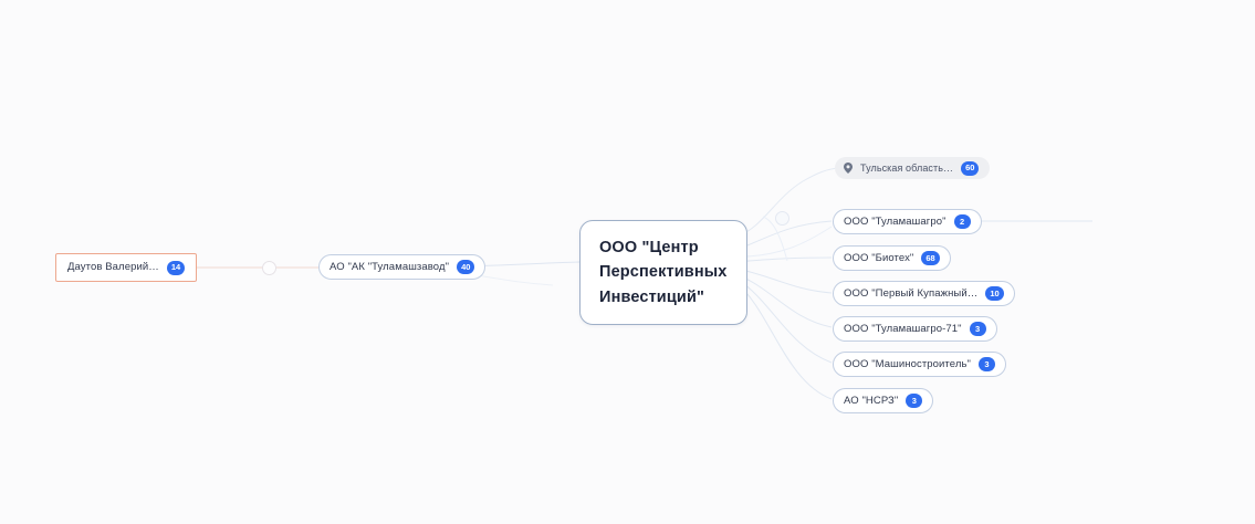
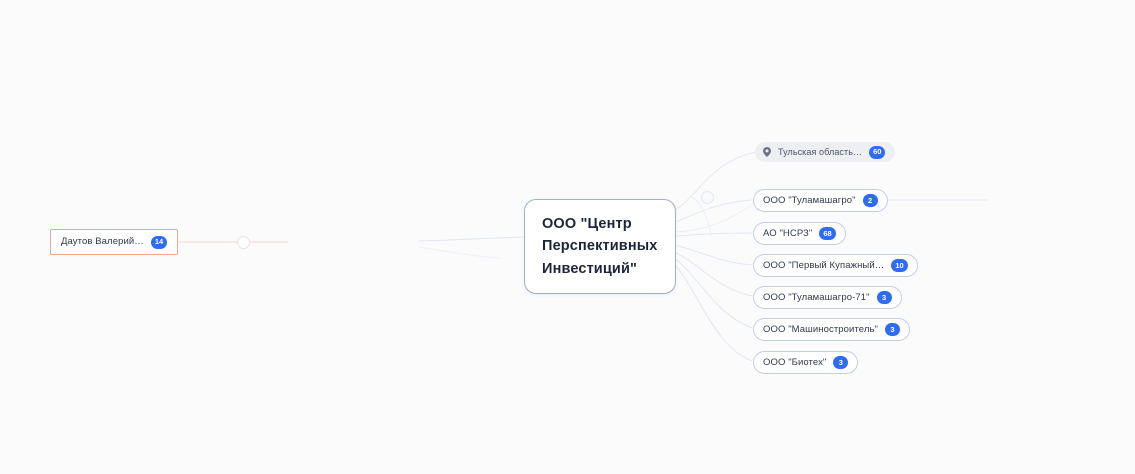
  Даутов Валерий…
  14
- АО "АК "Туламашзавод"
- 40
  ООО "Центр
  Перспективных
  Инвестиций"
  Тульская область…
  60
  ООО "Туламашагро"
  2
- ООО "Биотех"
+ АО "НСРЗ"
  68
  ООО "Первый Купажный…
  10
  ООО "Туламашагро-71"
  3
  ООО "Машиностроитель"
  3
- АО "НСРЗ"
+ ООО "Биотех"
  3
